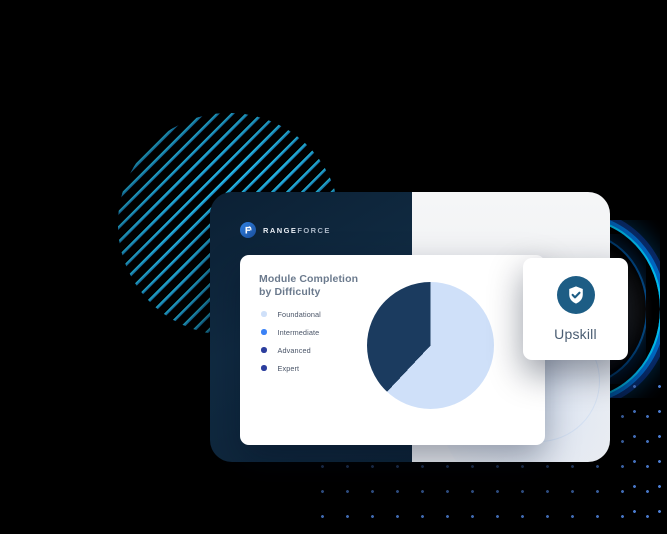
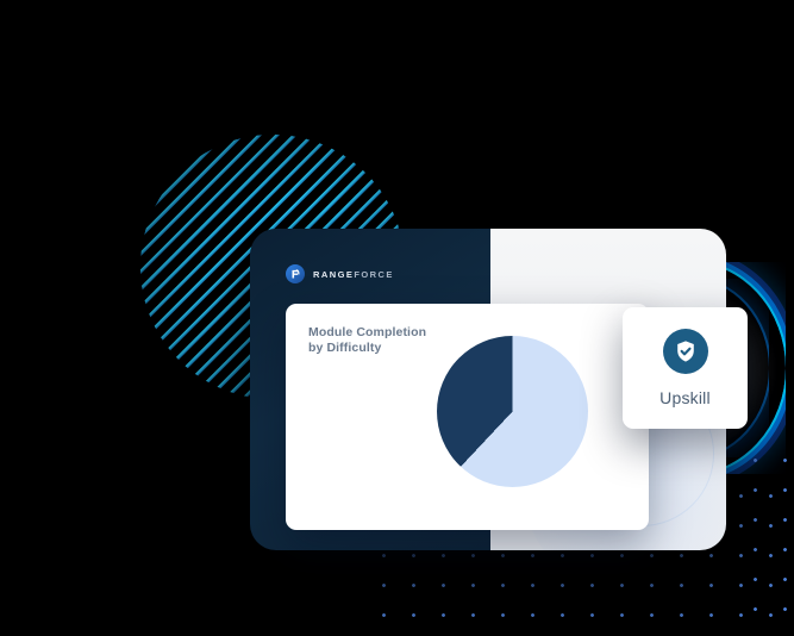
  RANGEFORCE
  Module Completion
  by Difficulty
- Foundational
- Intermediate
- Advanced
- Expert
  Upskill
